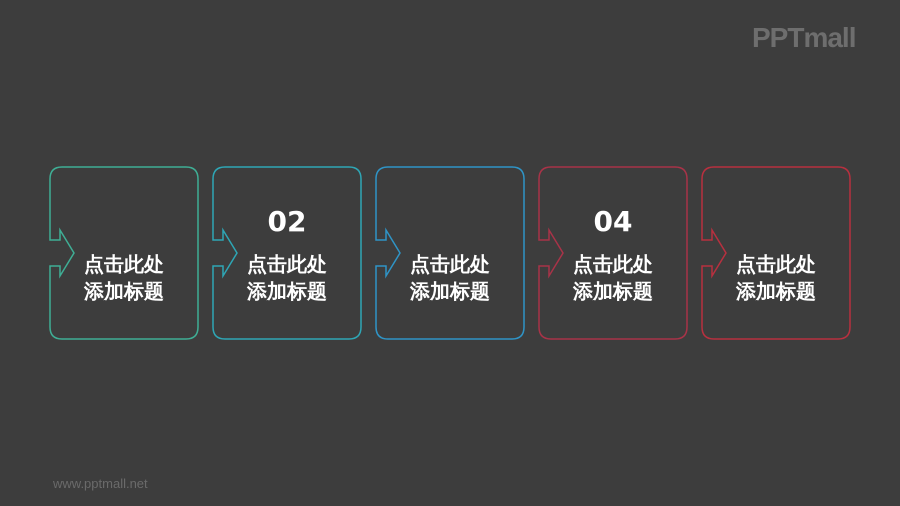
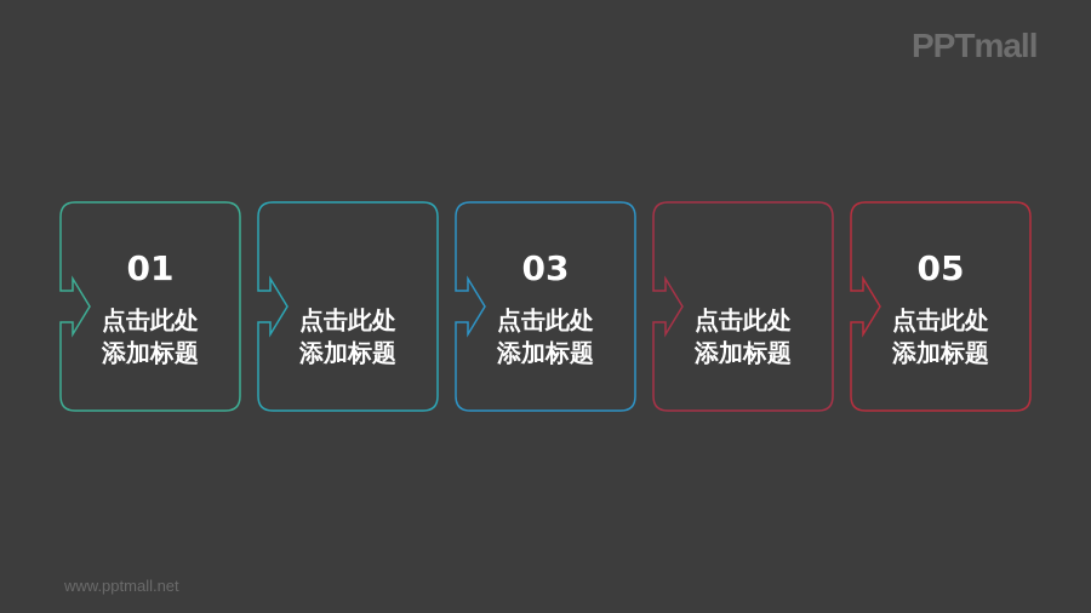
  PPTmall
+ 01
  点击此处
  添加标题
- 02
  点击此处
  添加标题
+ 03
  点击此处
  添加标题
- 04
  点击此处
  添加标题
+ 05
  点击此处
  添加标题
  www.pptmall.net
